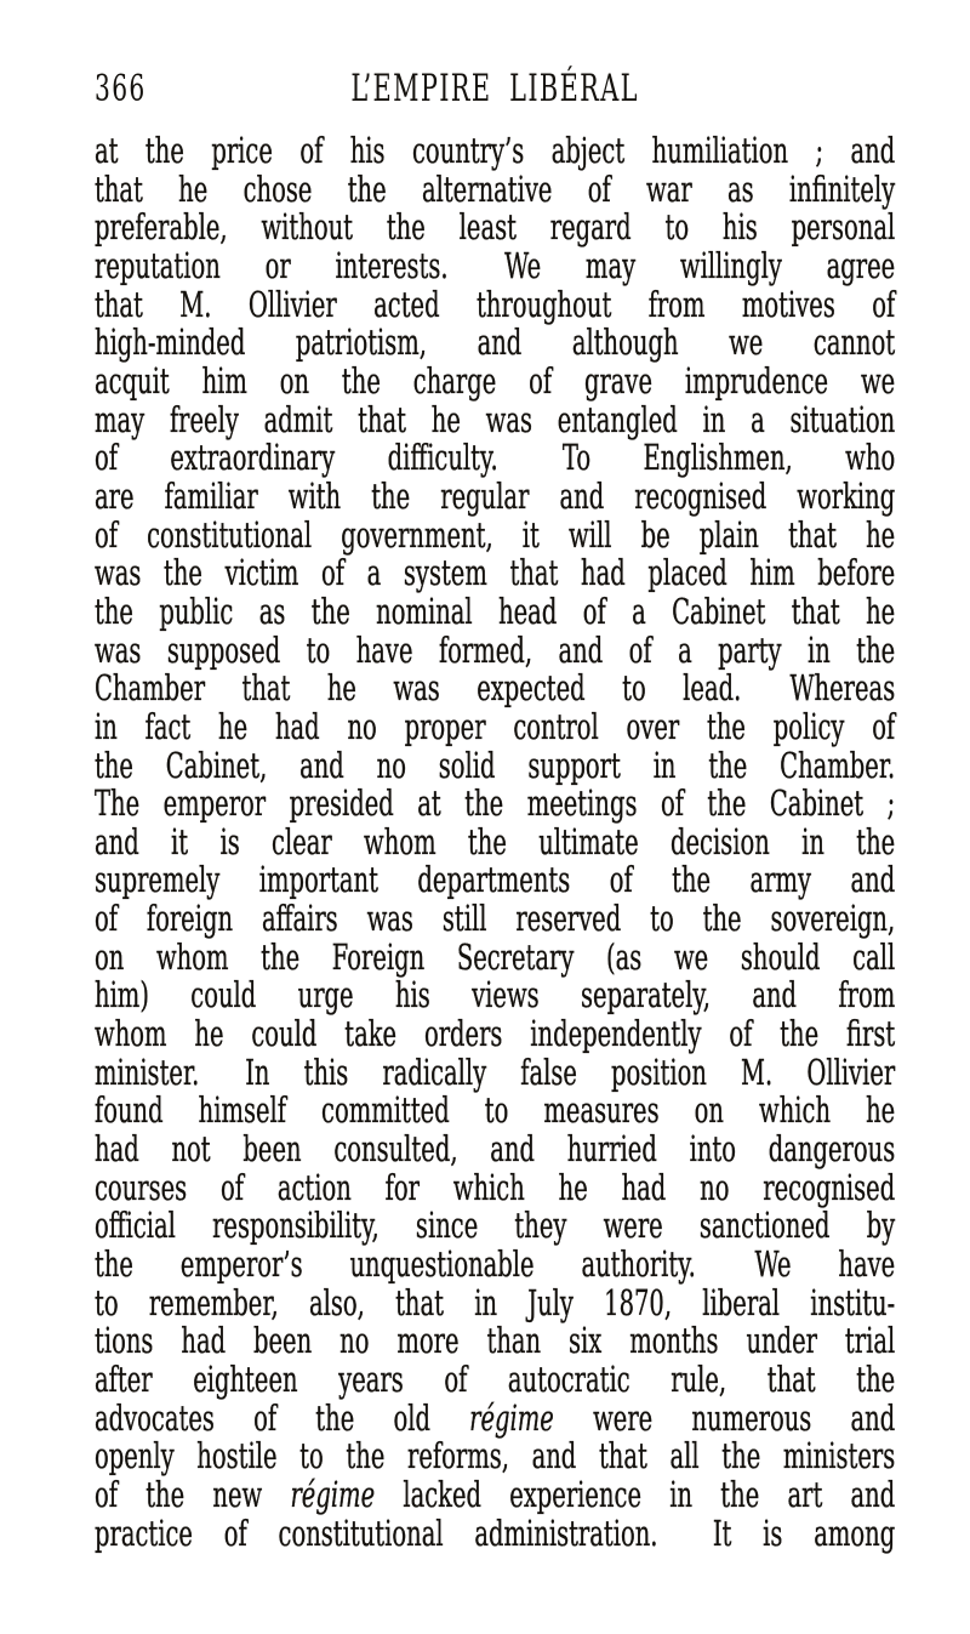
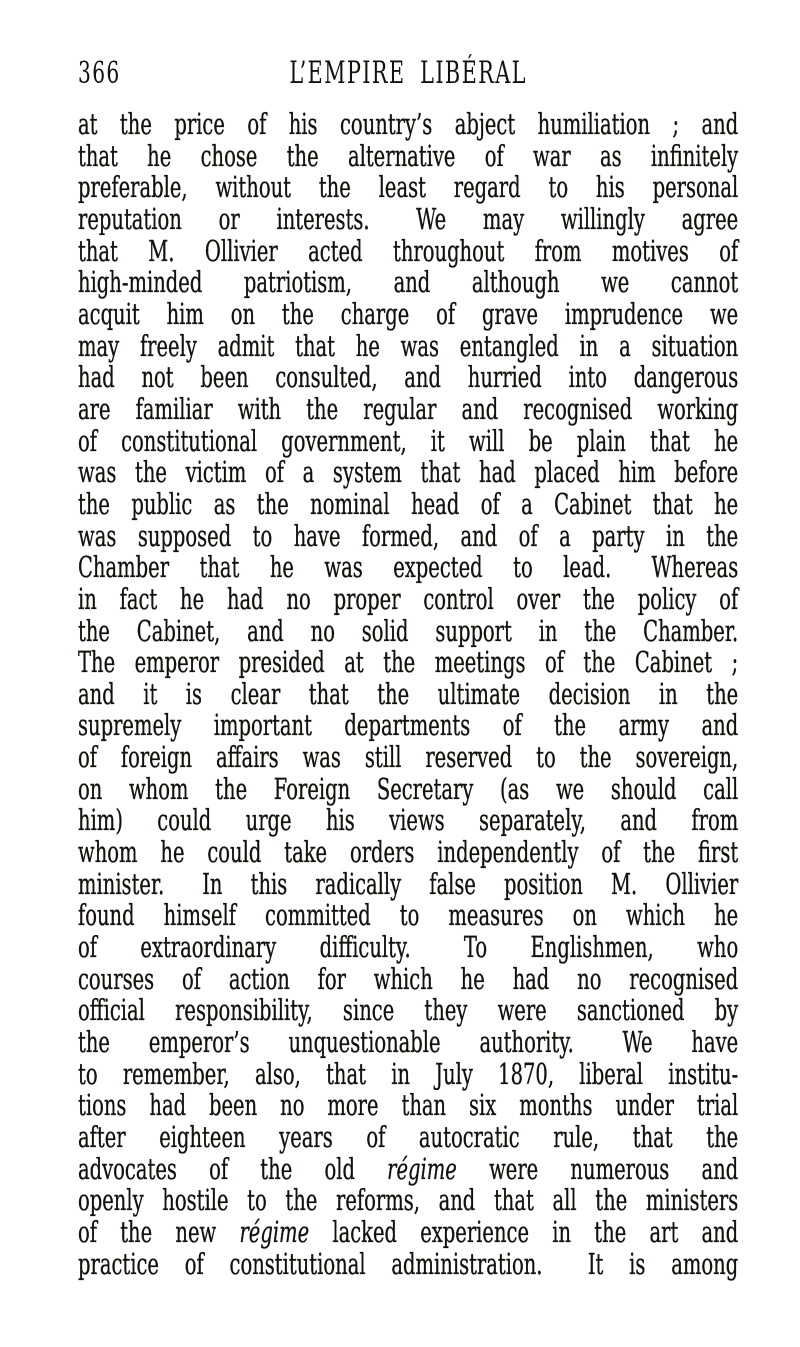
  366
  L’EMPIRE LIBÉRAL
  at the price of his country’s abject humiliation ; and
  that he chose the alternative of war as infinitely
  preferable, without the least regard to his personal
  reputation or interests. We may willingly agree
  that M. Ollivier acted throughout from motives of
  high-minded patriotism, and although we cannot
  acquit him on the charge of grave imprudence we
  may freely admit that he was entangled in a situation
- of extraordinary difficulty. To Englishmen, who
+ had not been consulted, and hurried into dangerous
  are familiar with the regular and recognised working
  of constitutional government, it will be plain that he
  was the victim of a system that had placed him before
  the public as the nominal head of a Cabinet that he
  was supposed to have formed, and of a party in the
  Chamber that he was expected to lead. Whereas
  in fact he had no proper control over the policy of
  the Cabinet, and no solid support in the Chamber.
  The emperor presided at the meetings of the Cabinet ;
- and it is clear whom the ultimate decision in the
+ and it is clear that the ultimate decision in the
  supremely important departments of the army and
  of foreign affairs was still reserved to the sovereign,
  on whom the Foreign Secretary (as we should call
  him) could urge his views separately, and from
  whom he could take orders independently of the first
  minister. In this radically false position M. Ollivier
  found himself committed to measures on which he
- had not been consulted, and hurried into dangerous
+ of extraordinary difficulty. To Englishmen, who
  courses of action for which he had no recognised
  official responsibility, since they were sanctioned by
  the emperor’s unquestionable authority. We have
  to remember, also, that in July 1870, liberal institu-
  tions had been no more than six months under trial
  after eighteen years of autocratic rule, that the
  advocates of the old régime were numerous and
  openly hostile to the reforms, and that all the ministers
  of the new régime lacked experience in the art and
  practice of constitutional administration. It is among
